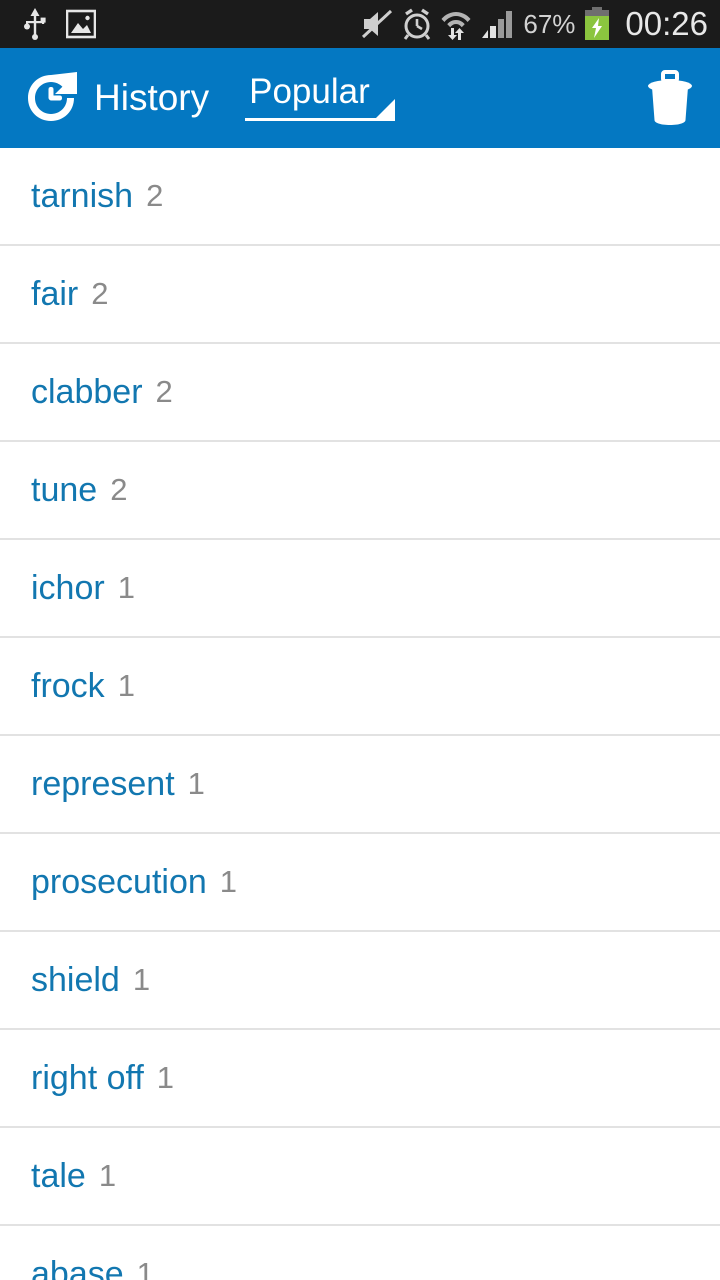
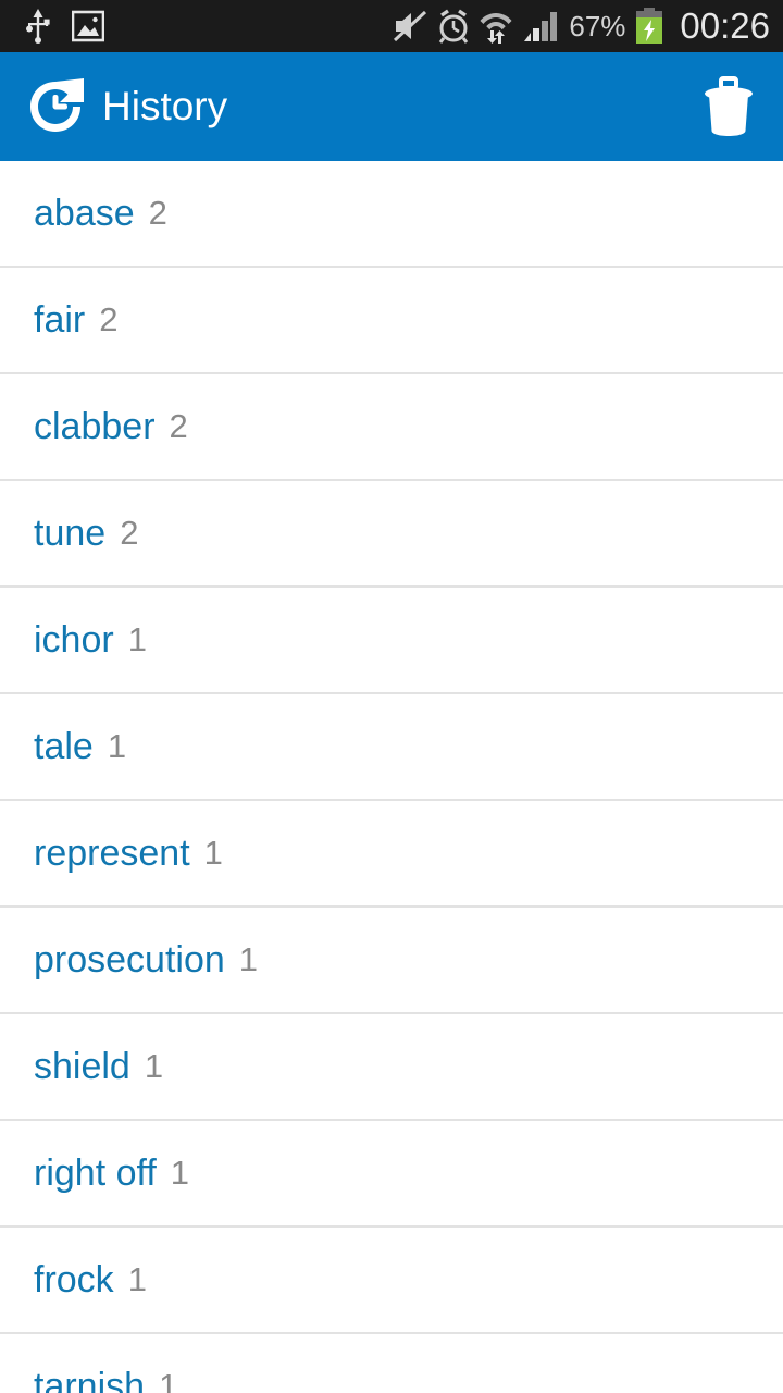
  67%
  00:26
  History
- Popular
- tarnish
+ abase
  2
  fair
  2
  clabber
  2
  tune
  2
  ichor
  1
- frock
+ tale
  1
  represent
  1
  prosecution
  1
  shield
  1
  right off
  1
- tale
+ frock
  1
- abase
+ tarnish
  1
